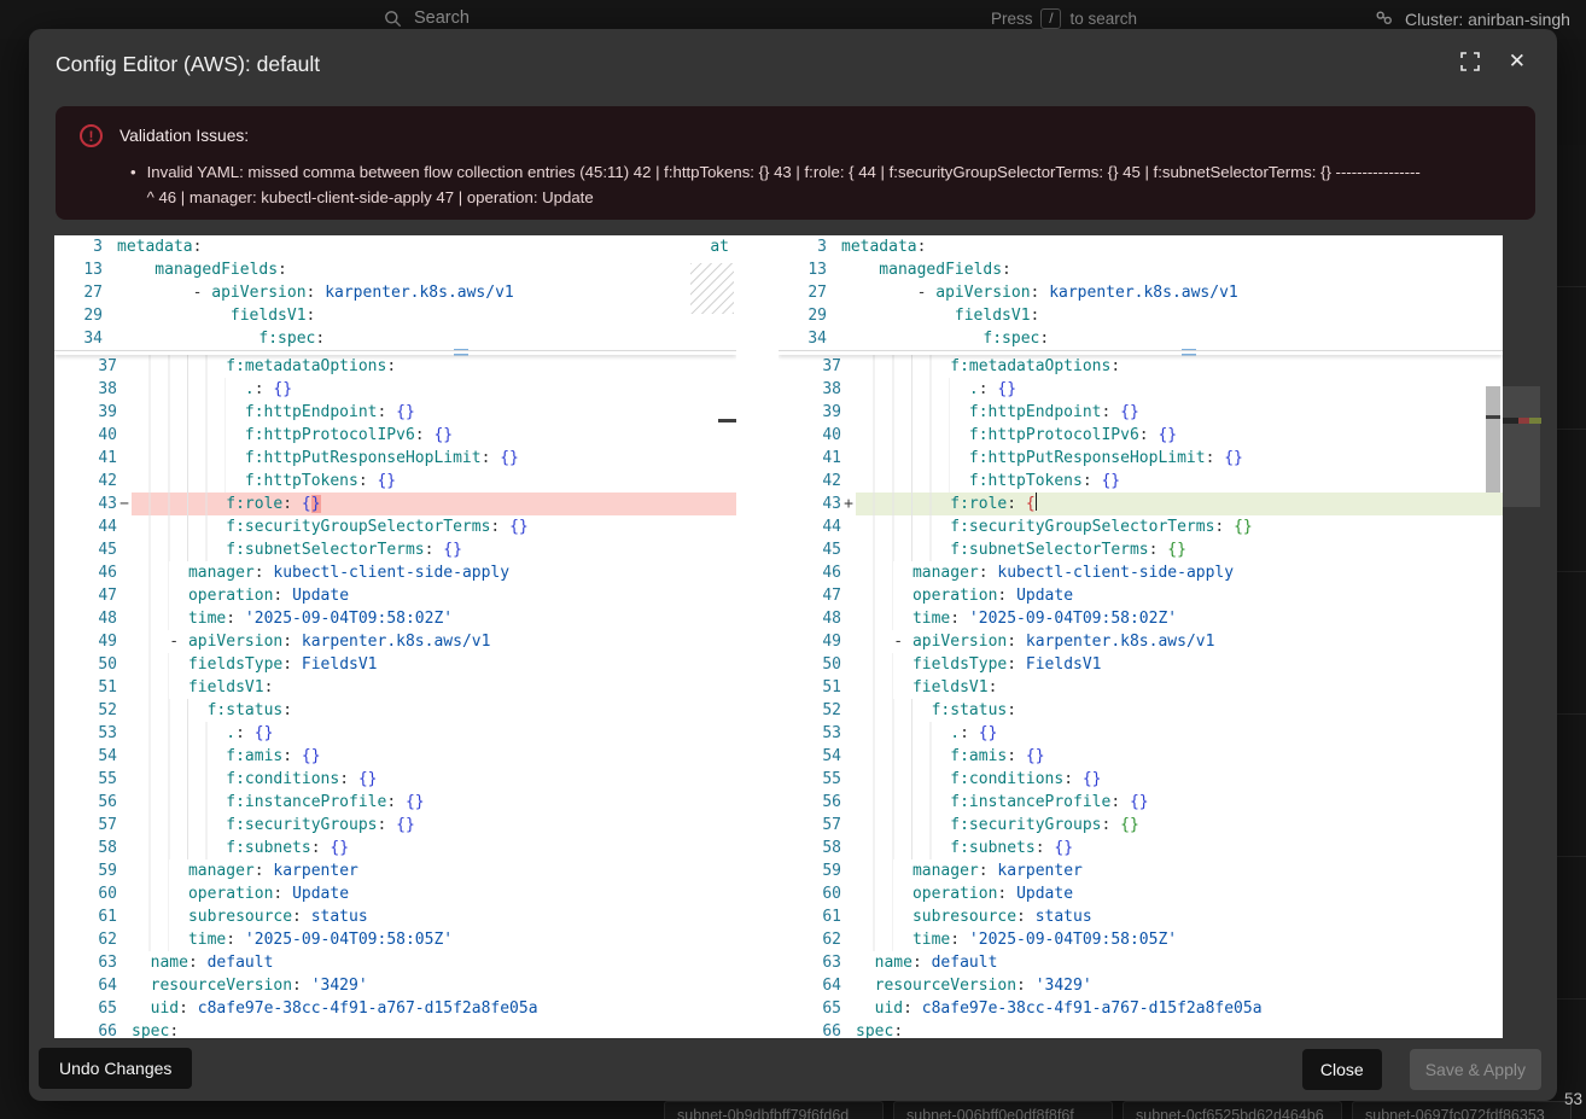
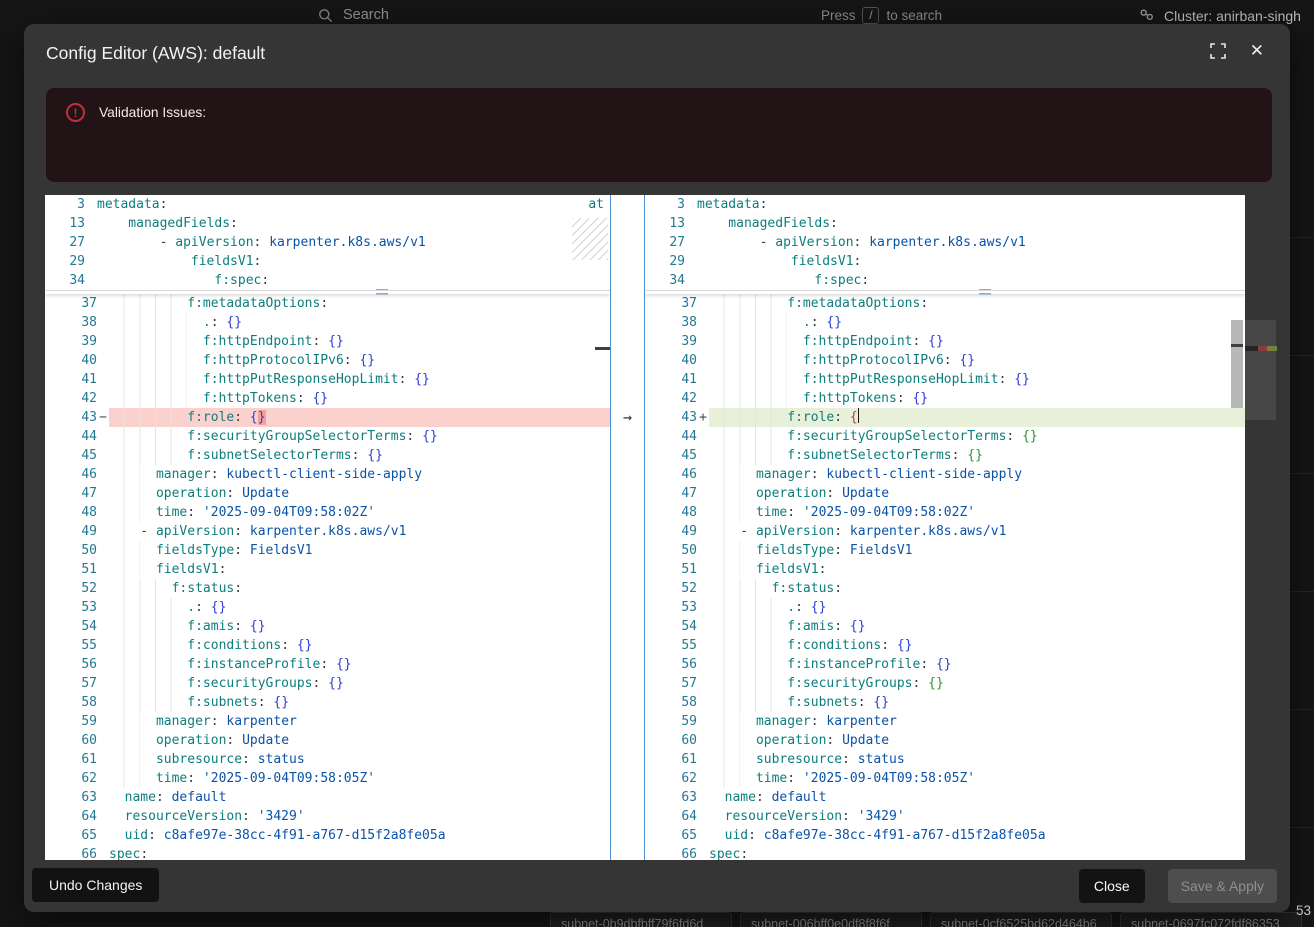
  Search
  Press
  /
  to search
  Cluster: anirban-singh
  subnet-0b9dbfbff79f6fd6d
  subnet-006bff0e0df8f8f6f
  subnet-0cf6525bd62d464b6
  subnet-0697fc072fdf86353
  53
  Config Editor (AWS): default
  ✕
  !
  Validation Issues:
- •
- Invalid YAML: missed comma between flow collection entries (45:11) 42 | f:httpTokens: {} 43 | f:role: { 44 | f:securityGroupSelectorTerms: {} 45 | f:subnetSelectorTerms: {} ----------------
- ^ 46 | manager: kubectl-client-side-apply 47 | operation: Update
  at
  3
  metadata:
  13
  managedFields:
  27
  - apiVersion: karpenter.k8s.aws/v1
  29
  fieldsV1:
  34
  f:spec:
  37
  f:metadataOptions:
  38
  .: {}
  39
  f:httpEndpoint: {}
  40
  f:httpProtocolIPv6: {}
  41
  f:httpPutResponseHopLimit: {}
  42
  f:httpTokens: {}
  43
  −
  f:role: {}
  44
  f:securityGroupSelectorTerms: {}
  45
  f:subnetSelectorTerms: {}
  46
  manager: kubectl-client-side-apply
  47
  operation: Update
  48
  time: '2025-09-04T09:58:02Z'
  49
  - apiVersion: karpenter.k8s.aws/v1
  50
  fieldsType: FieldsV1
  51
  fieldsV1:
  52
  f:status:
  53
  .: {}
  54
  f:amis: {}
  55
  f:conditions: {}
  56
  f:instanceProfile: {}
  57
  f:securityGroups: {}
  58
  f:subnets: {}
  59
  manager: karpenter
  60
  operation: Update
  61
  subresource: status
  62
  time: '2025-09-04T09:58:05Z'
  63
  name: default
  64
  resourceVersion: '3429'
  65
  uid: c8afe97e-38cc-4f91-a767-d15f2a8fe05a
  66
  spec:
+ →
  3
  metadata:
  13
  managedFields:
  27
  - apiVersion: karpenter.k8s.aws/v1
  29
  fieldsV1:
  34
  f:spec:
  37
  f:metadataOptions:
  38
  .: {}
  39
  f:httpEndpoint: {}
  40
  f:httpProtocolIPv6: {}
  41
  f:httpPutResponseHopLimit: {}
  42
  f:httpTokens: {}
  43
  +
  f:role: {
  44
  f:securityGroupSelectorTerms: {}
  45
  f:subnetSelectorTerms: {}
  46
  manager: kubectl-client-side-apply
  47
  operation: Update
  48
  time: '2025-09-04T09:58:02Z'
  49
  - apiVersion: karpenter.k8s.aws/v1
  50
  fieldsType: FieldsV1
  51
  fieldsV1:
  52
  f:status:
  53
  .: {}
  54
  f:amis: {}
  55
  f:conditions: {}
  56
  f:instanceProfile: {}
  57
  f:securityGroups: {}
  58
  f:subnets: {}
  59
  manager: karpenter
  60
  operation: Update
  61
  subresource: status
  62
  time: '2025-09-04T09:58:05Z'
  63
  name: default
  64
  resourceVersion: '3429'
  65
  uid: c8afe97e-38cc-4f91-a767-d15f2a8fe05a
  66
  spec:
  Undo Changes
  Close
  Save & Apply
